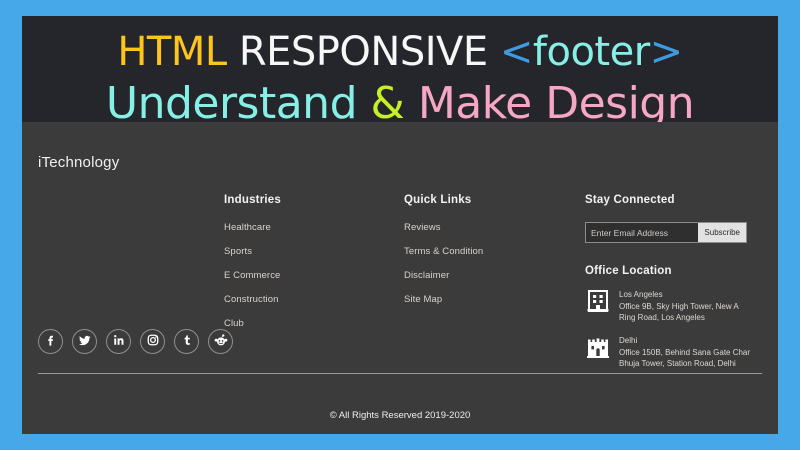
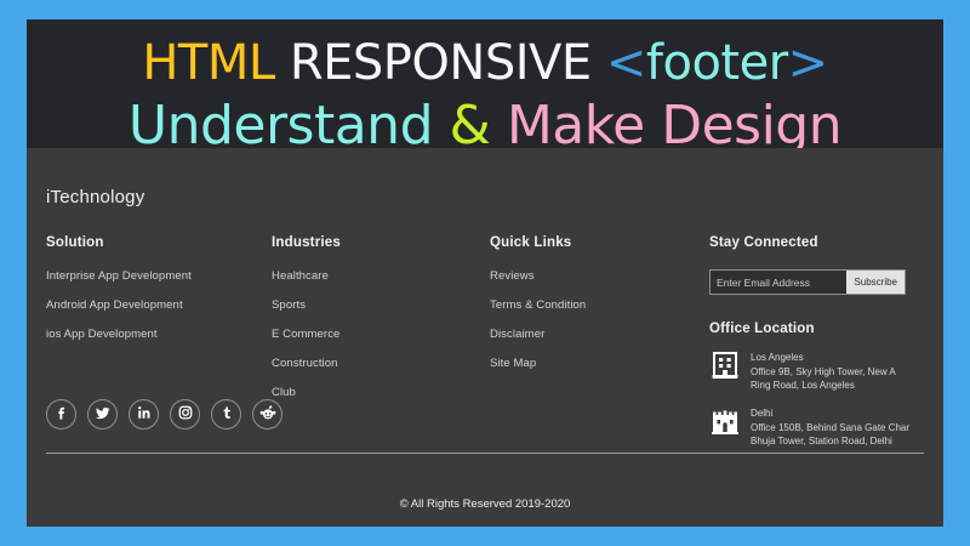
  HTML RESPONSIVE <footer>
  Understand & Make Design
  iTechnology
+ Solution
+ Interprise App Development
+ Android App Development
+ ios App Development
  Industries
  Healthcare
  Sports
  E Commerce
  Construction
  Club
  Quick Links
  Reviews
  Terms & Condition
  Disclaimer
  Site Map
  Stay Connected
  Enter Email Address
  Subscribe
  Office Location
  Los Angeles
  Office 9B, Sky High Tower, New A
  Ring Road, Los Angeles
  Delhi
  Office 150B, Behind Sana Gate Char
  Bhuja Tower, Station Road, Delhi
  © All Rights Reserved 2019-2020
